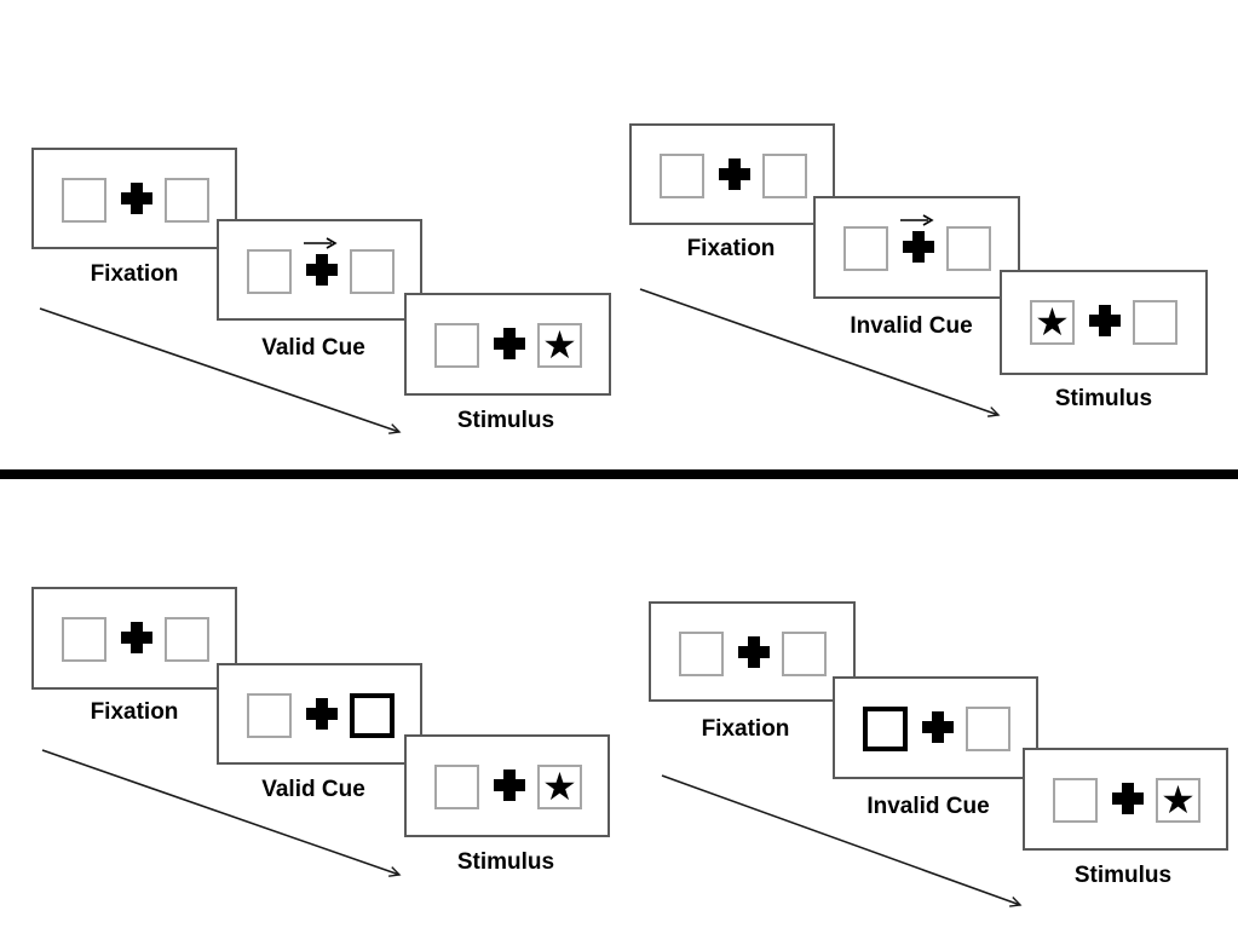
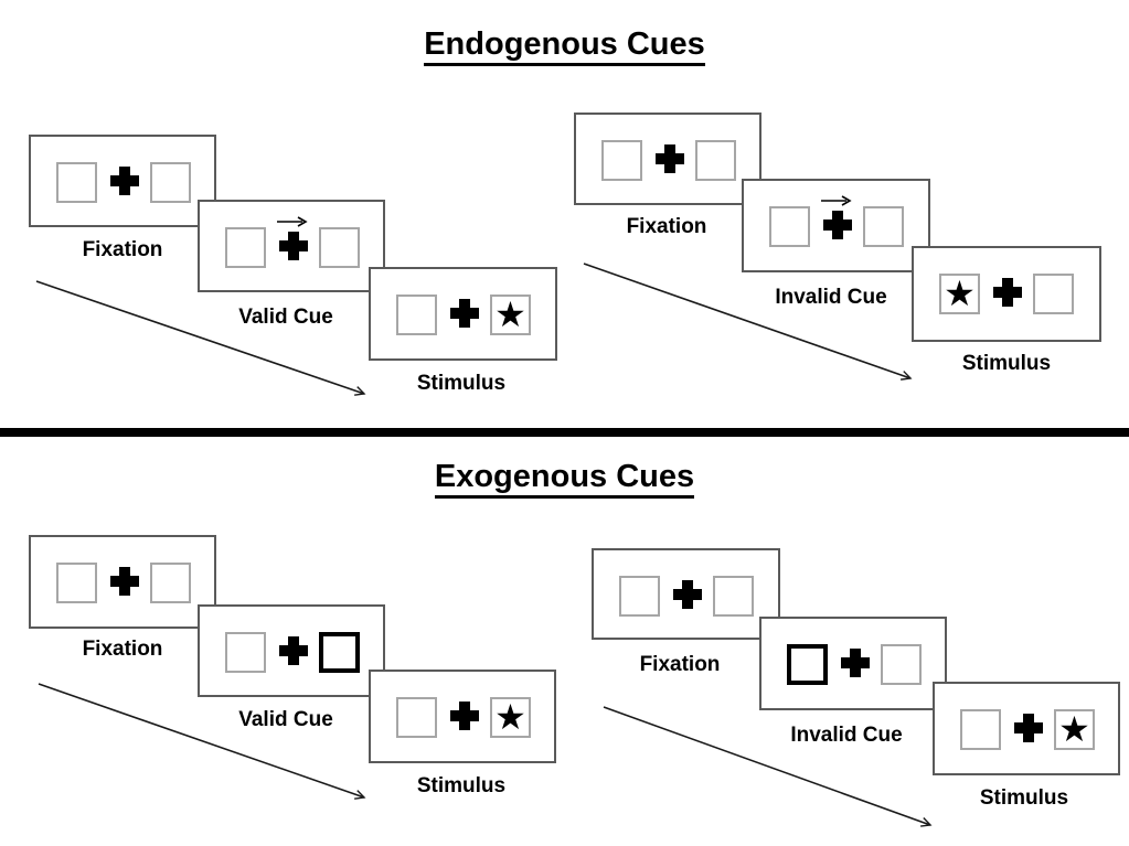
+ Endogenous Cues
+ Exogenous Cues
  Fixation
  Valid Cue
  ★
  Stimulus
  Fixation
  Invalid Cue
  ★
  Stimulus
  Fixation
  Valid Cue
  ★
  Stimulus
  Fixation
  Invalid Cue
  ★
  Stimulus
